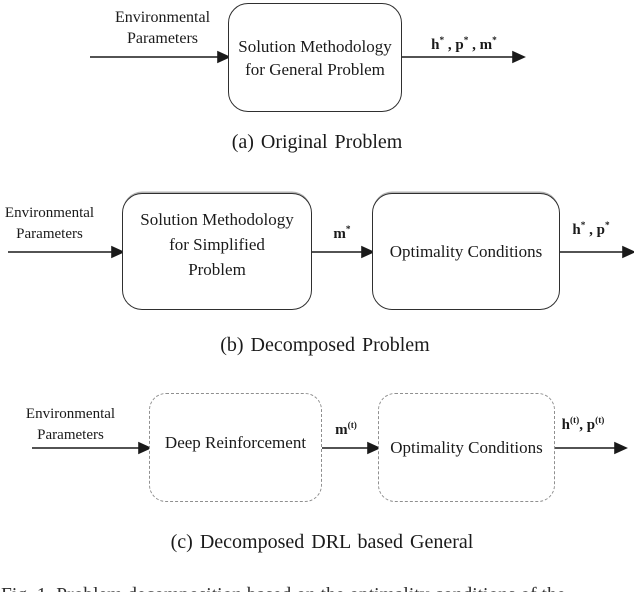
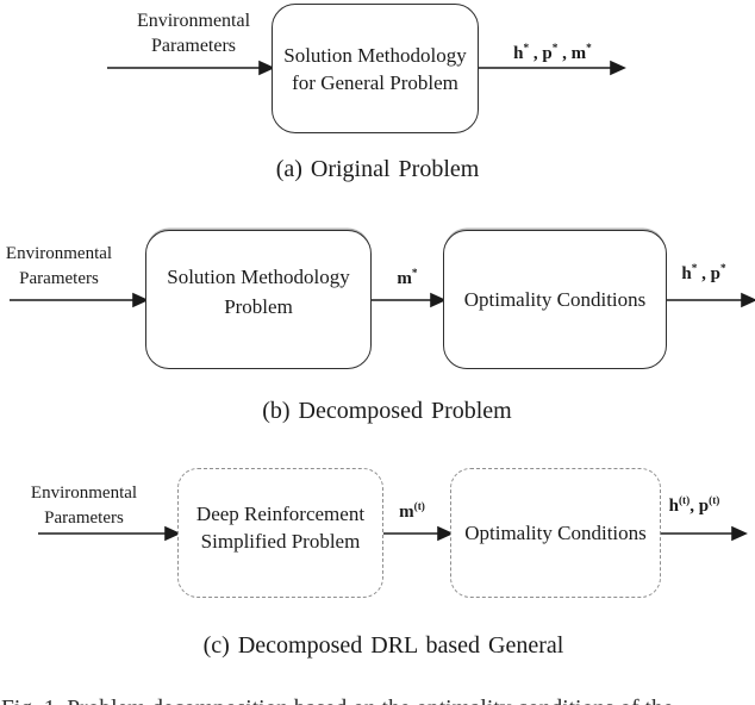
  Environmental
  Parameters
  Solution Methodology
  for General Problem
  h* , p* , m*
  (a) Original Problem
  Environmental
  Parameters
  Solution Methodology
- for Simplified
  Problem
  m*
  Optimality Conditions
  h* , p*
  (b) Decomposed Problem
  Environmental
  Parameters
  Deep Reinforcement
+ Simplified Problem
  m(t)
  Optimality Conditions
  h(t), p(t)
  (c) Decomposed DRL based General
